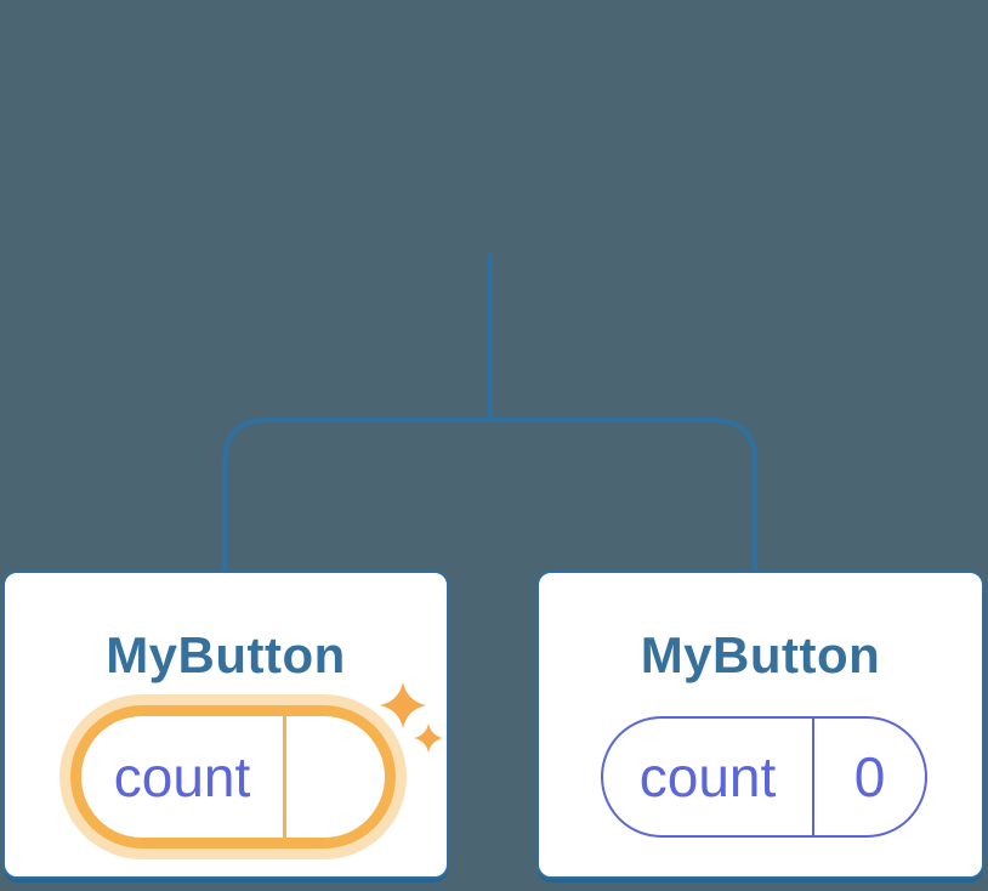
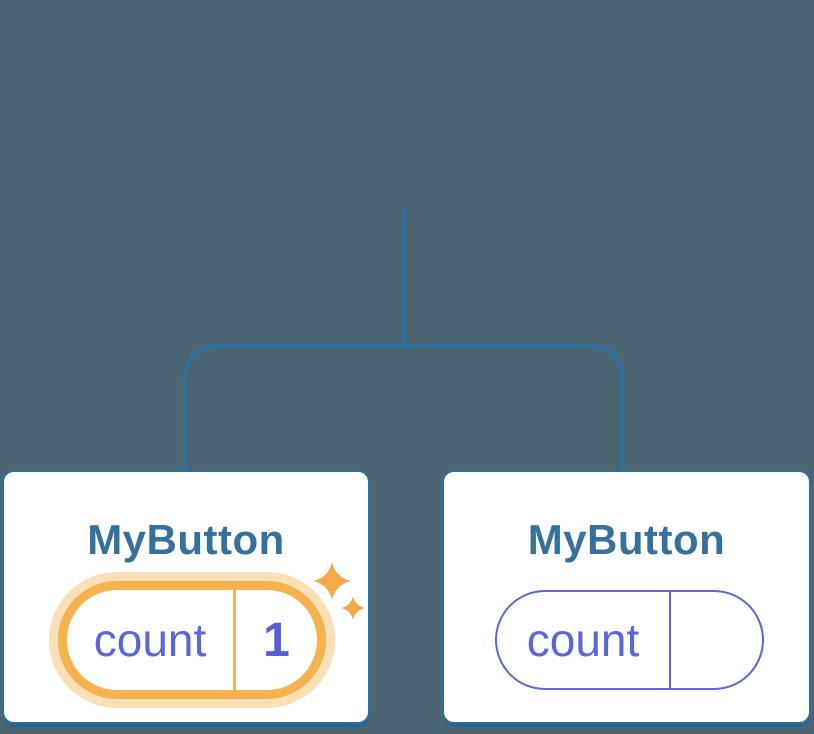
  MyButton
  count
+ 1
  MyButton
  count
- 0
